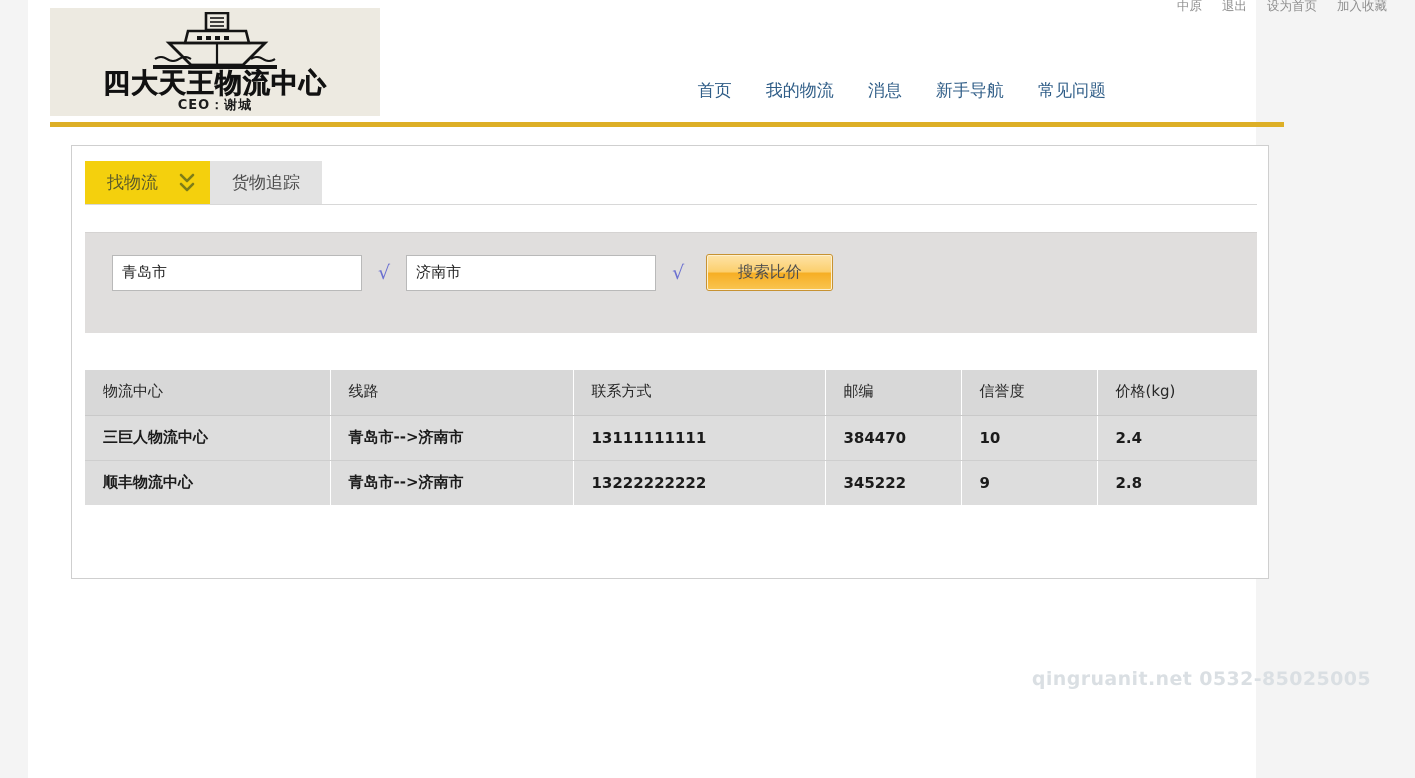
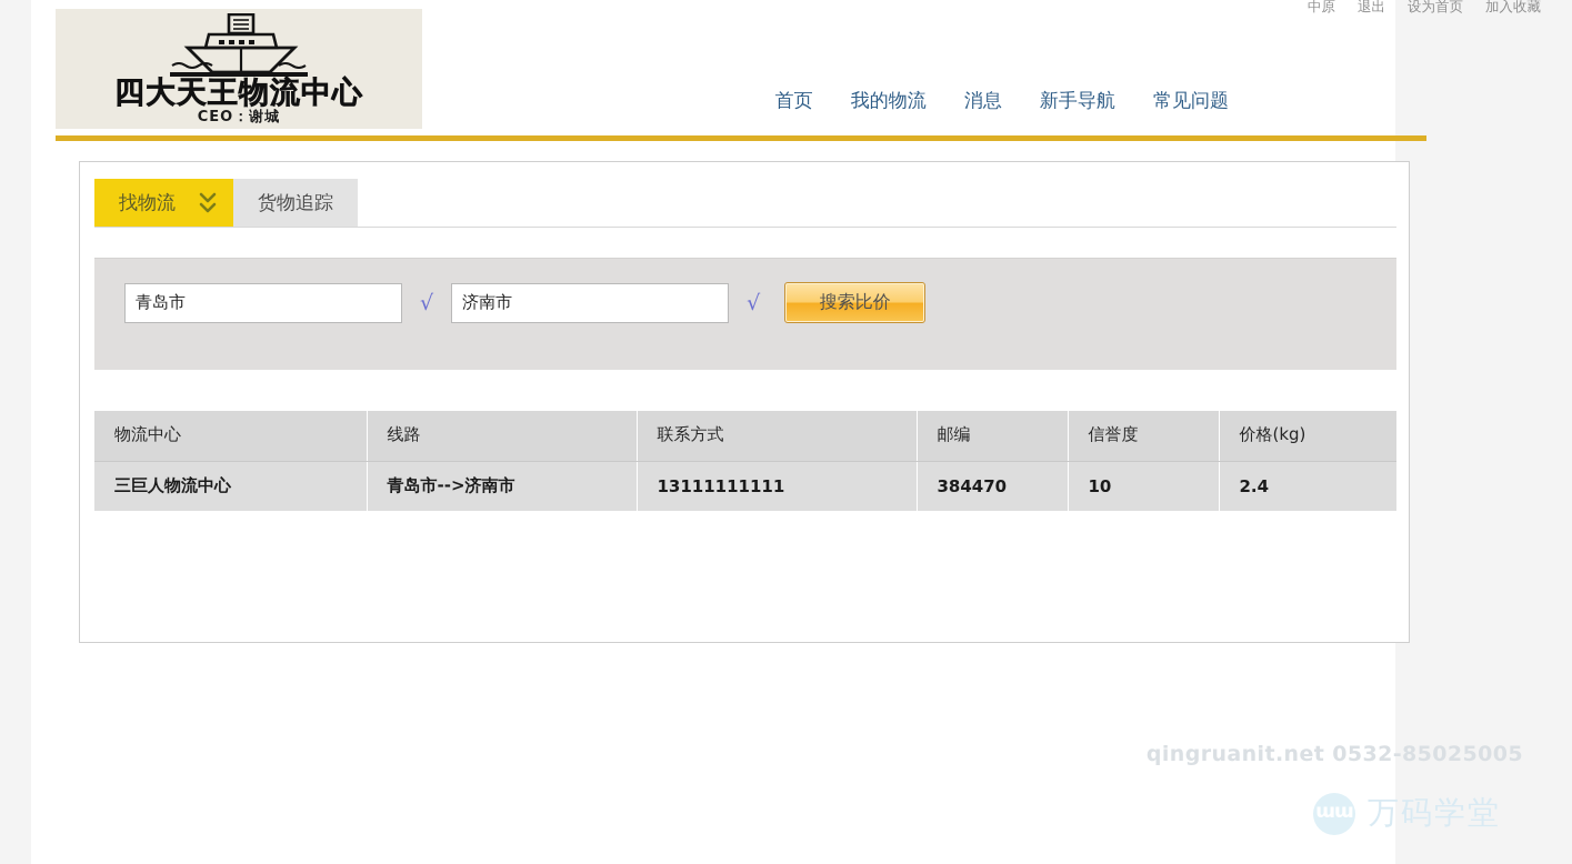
  四大天王物流中心
  CEO：谢城
  首页 我的物流 消息 新手导航 常见问题
  找物流
  货物追踪
  青岛市
  √
  济南市
  √
  搜索比价
  物流中心	线路	联系方式	邮编	信誉度	价格(kg)
  三巨人物流中心	青岛市-->济南市	13111111111	384470	10	2.4
- 顺丰物流中心	青岛市-->济南市	13222222222	345222	9	2.8
  中原 退出 设为首页 加入收藏
  qingruanit.net 0532-85025005
+ ɯɯ
+ 万码学堂
